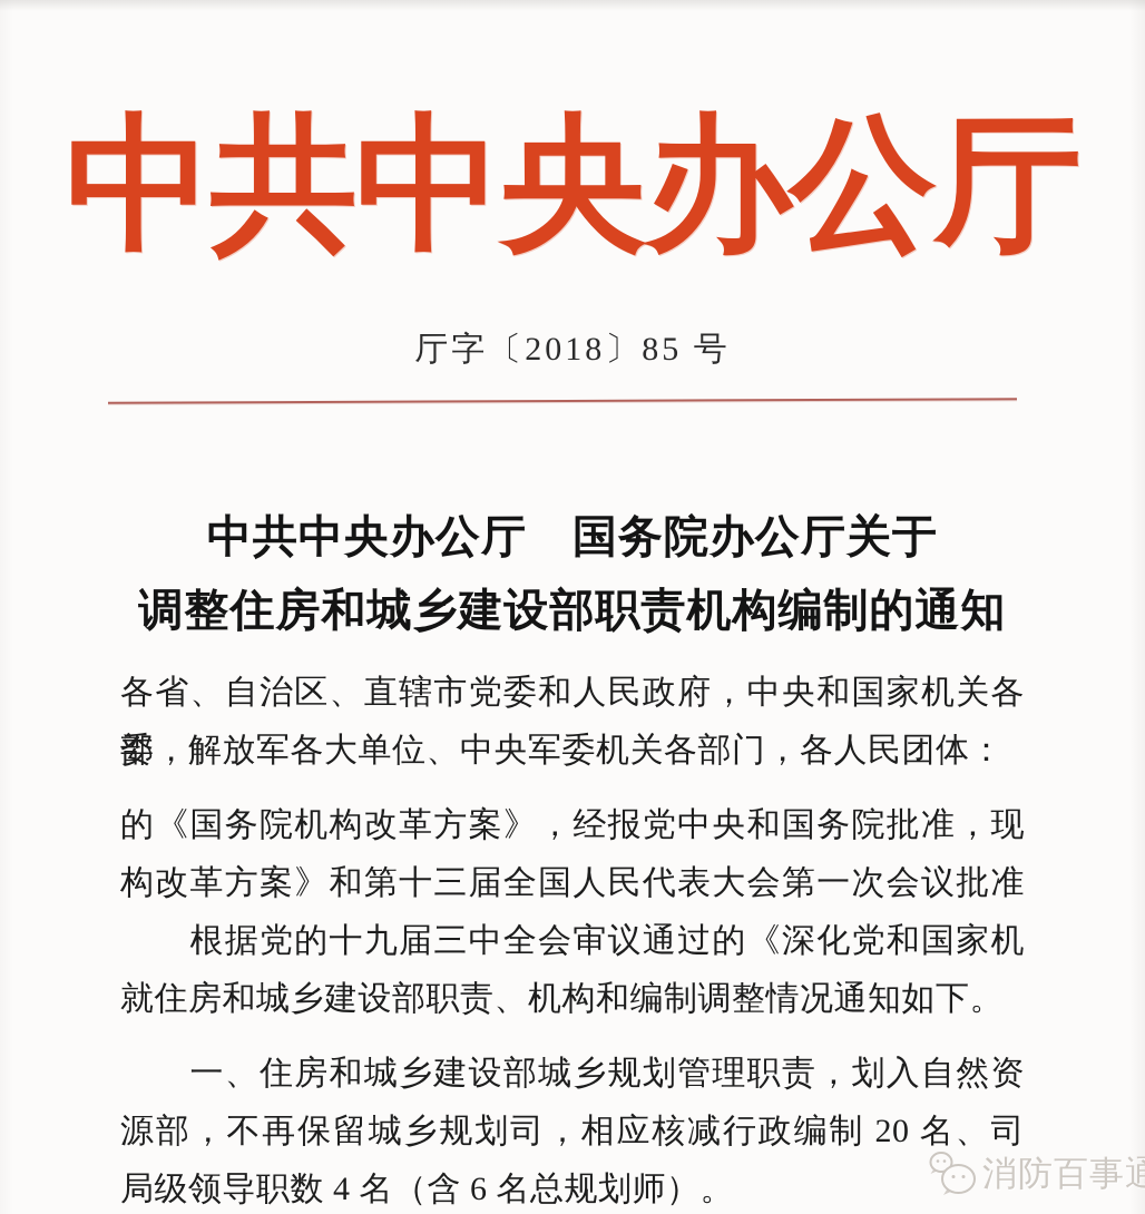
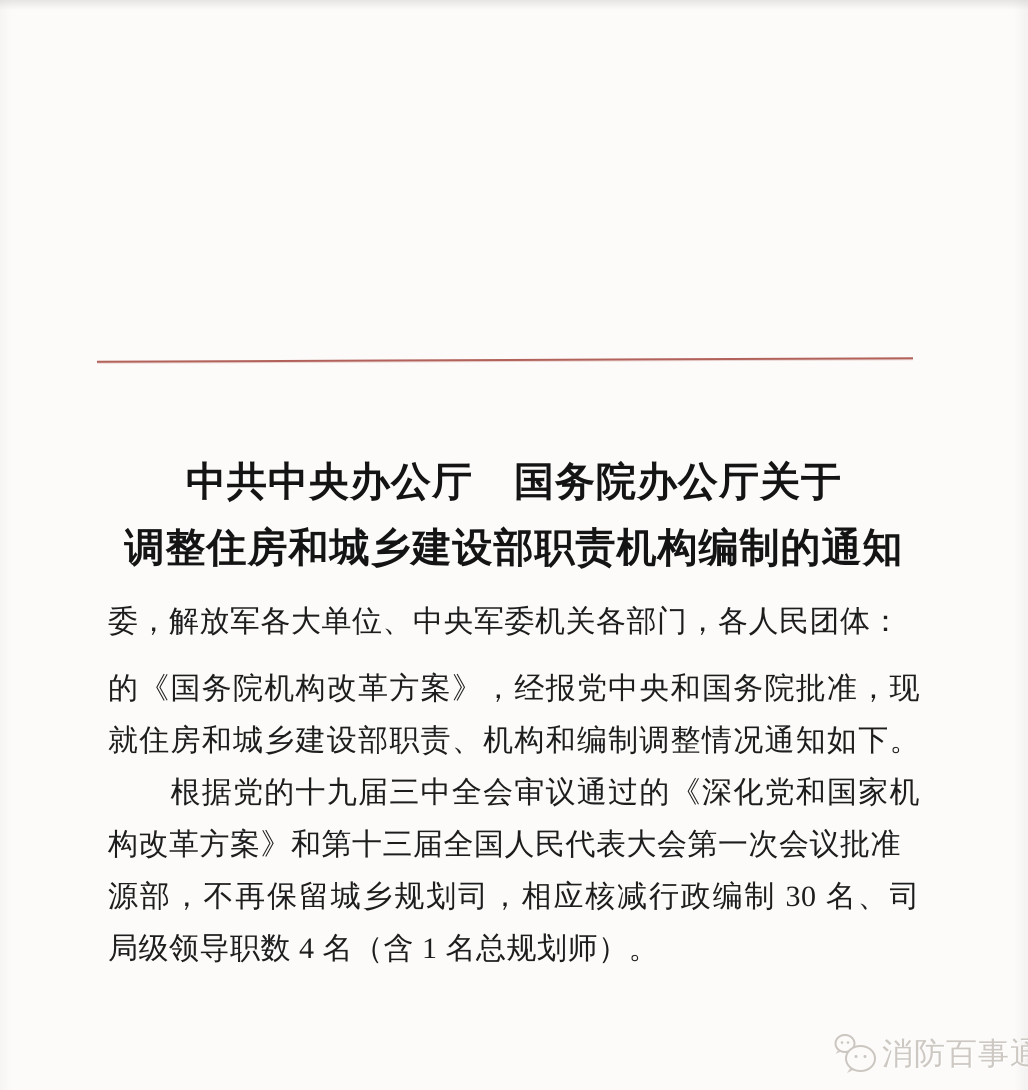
- 中共中央办公厅
- 厅字〔2018〕85 号
  中共中央办公厅 国务院办公厅关于
  调整住房和城乡建设部职责机构编制的通知
- 各省、自治区、直辖市党委和人民政府，中央和国家机关各部
  委，解放军各大单位、中央军委机关各部门，各人民团体：
  的《国务院机构改革方案》，经报党中央和国务院批准，现
- 构改革方案》和第十三届全国人民代表大会第一次会议批准
+ 就住房和城乡建设部职责、机构和编制调整情况通知如下。
  根据党的十九届三中全会审议通过的《深化党和国家机
- 就住房和城乡建设部职责、机构和编制调整情况通知如下。
+ 构改革方案》和第十三届全国人民代表大会第一次会议批准
- 一、住房和城乡建设部城乡规划管理职责，划入自然资
- 源部，不再保留城乡规划司，相应核减行政编制 20 名、司
+ 源部，不再保留城乡规划司，相应核减行政编制 30 名、司
- 局级领导职数 4 名（含 6 名总规划师）。
+ 局级领导职数 4 名（含 1 名总规划师）。
  消防百事通
